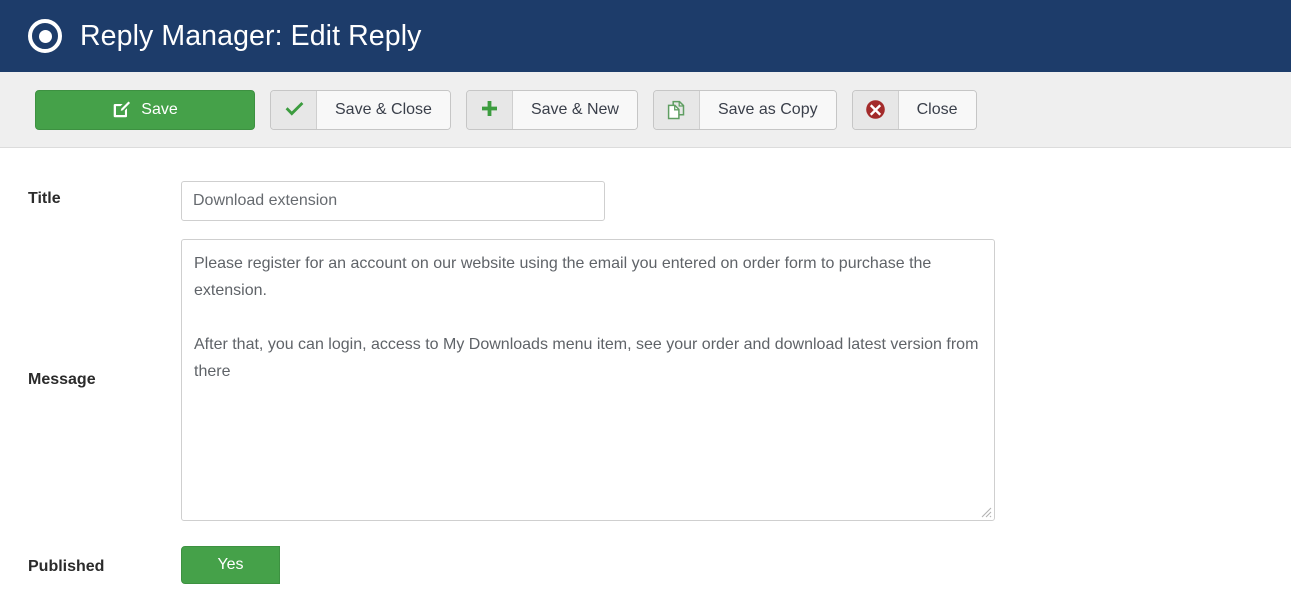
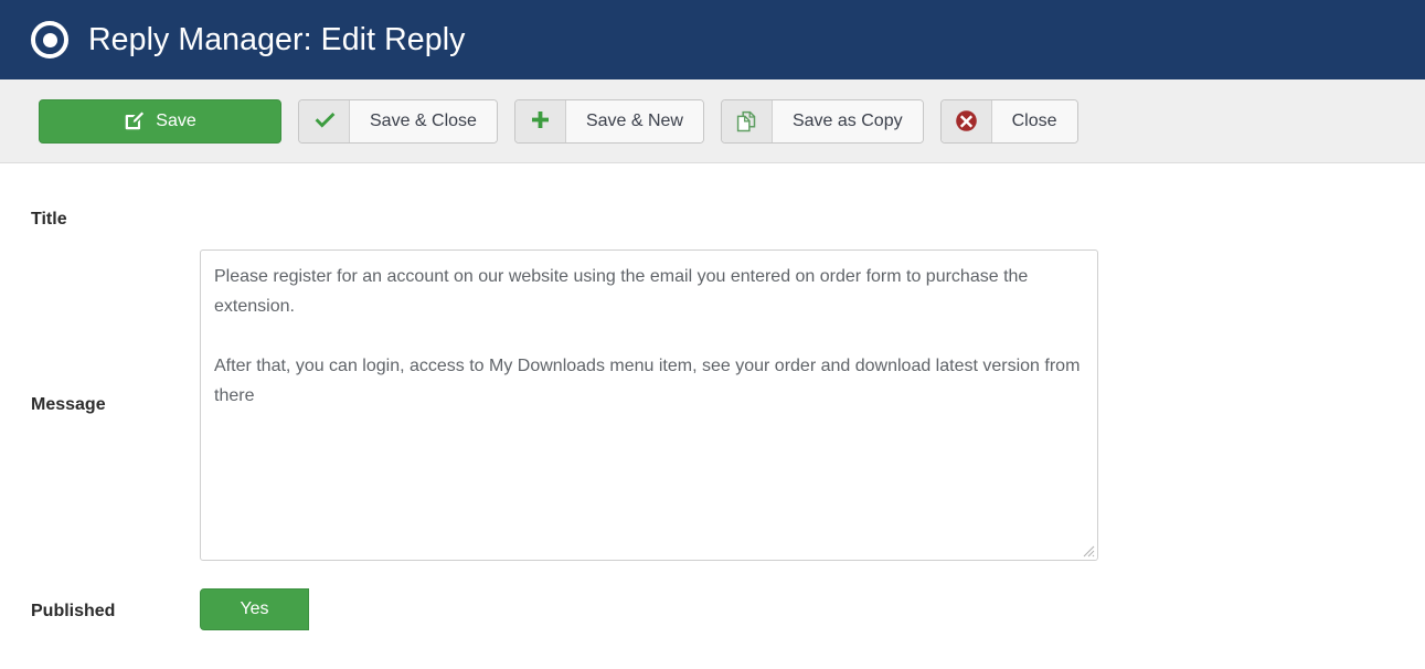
  Reply Manager: Edit Reply
  Save
  Save & Close
  Save & New
  Save as Copy
  Close
  Title
- Download extension
  Message
  Please register for an account on our website using the email you entered on order form to purchase the extension.
  After that, you can login, access to My Downloads menu item, see your order and download latest version from there
  Published
  Yes
